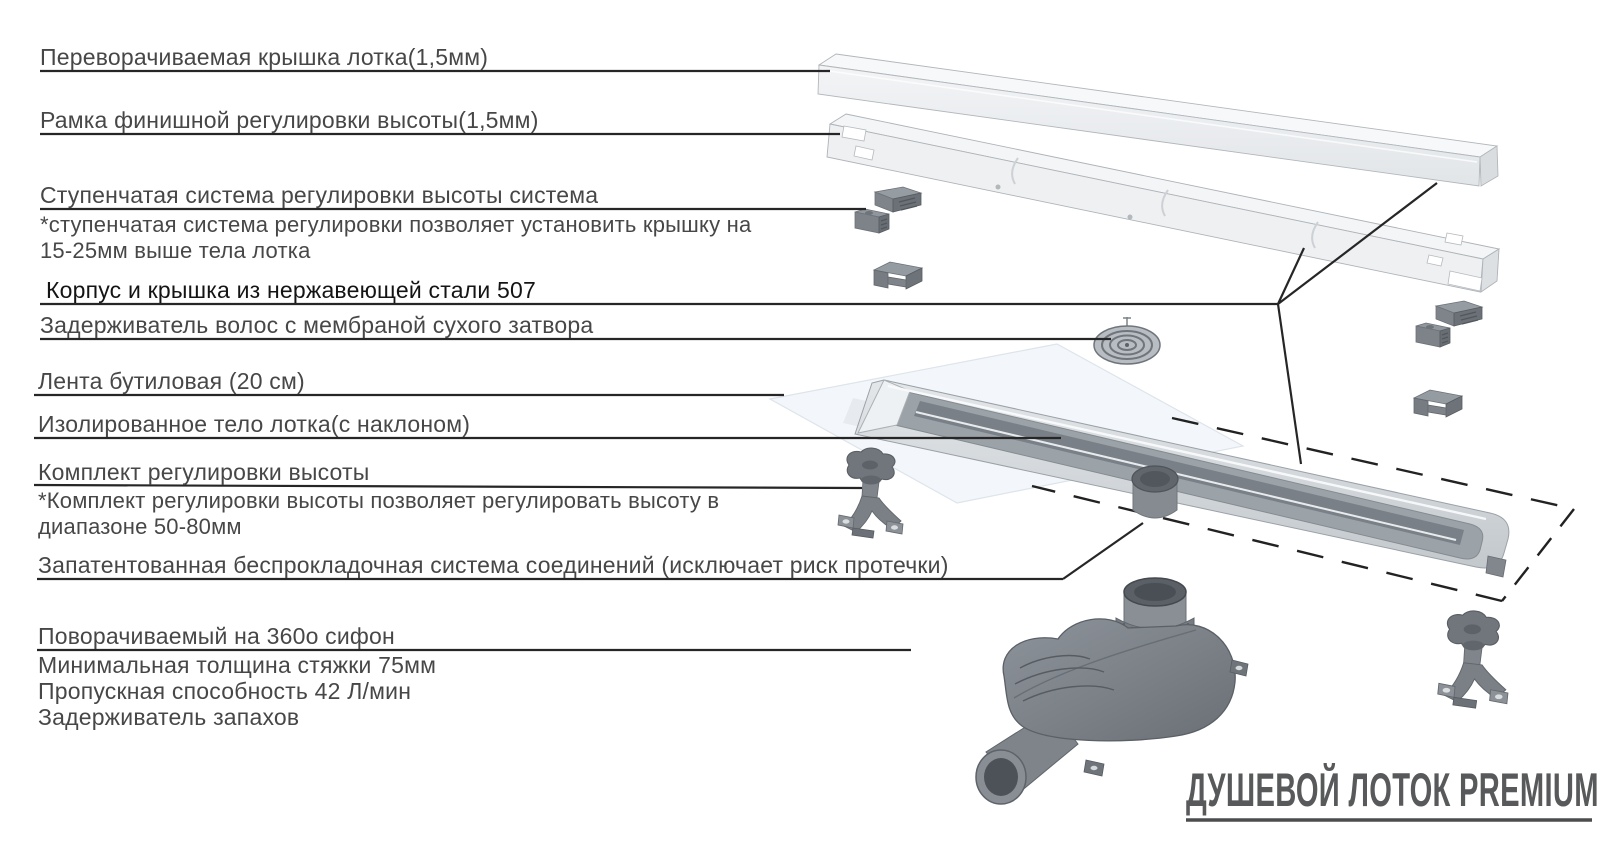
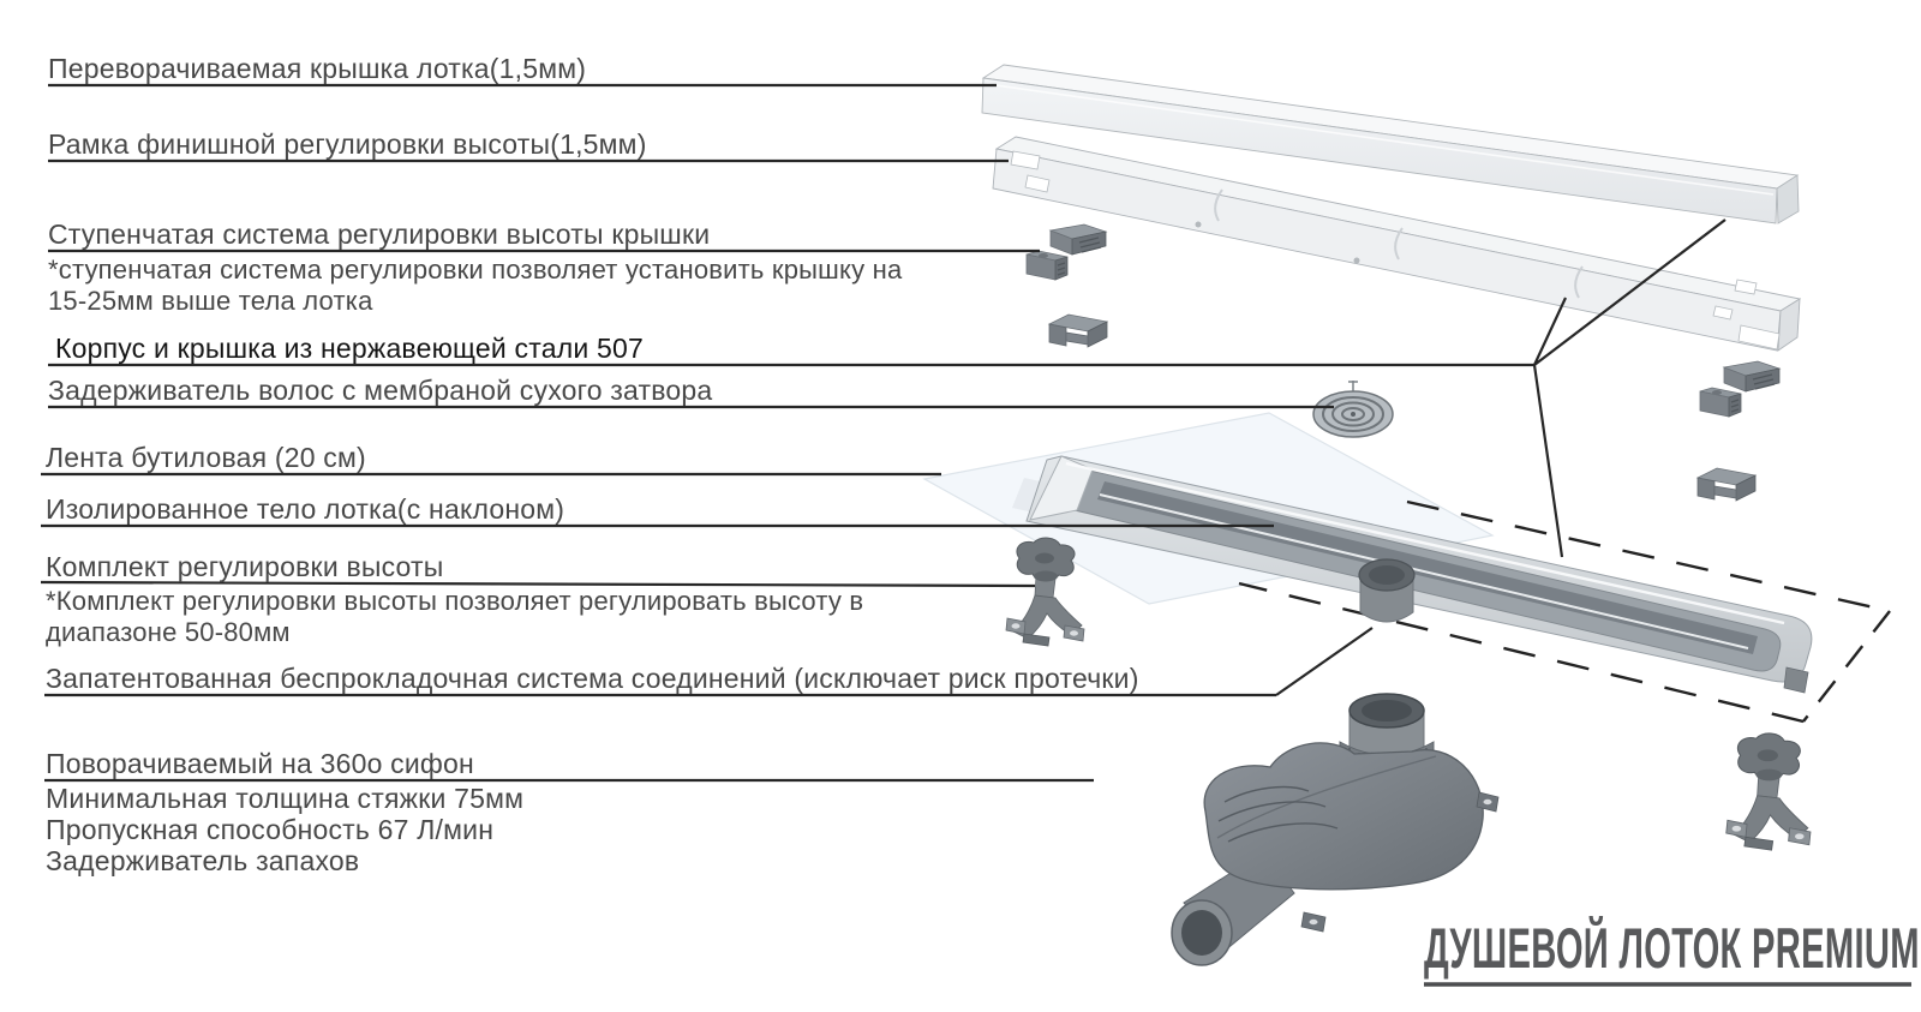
  Переворачиваемая крышка лотка(1,5мм)
  Рамка финишной регулировки высоты(1,5мм)
- Ступенчатая система регулировки высоты система
+ Ступенчатая система регулировки высоты крышки
  *ступенчатая система регулировки позволяет установить крышку на
  15-25мм выше тела лотка
  Корпус и крышка из нержавеющей стали 507
  Задерживатель волос с мембраной сухого затвора
  Лента бутиловая (20 см)
  Изолированное тело лотка(с наклоном)
  Комплект регулировки высоты
  *Комплект регулировки высоты позволяет регулировать высоту в
  диапазоне 50-80мм
  Запатентованная беспрокладочная система соединений (исключает риск протечки)
  Поворачиваемый на 360о сифон
  Минимальная толщина стяжки 75мм
- Пропускная способность 42 Л/мин
+ Пропускная способность 67 Л/мин
  Задерживатель запахов
  ДУШЕВОЙ ЛОТОК PREMIUM
